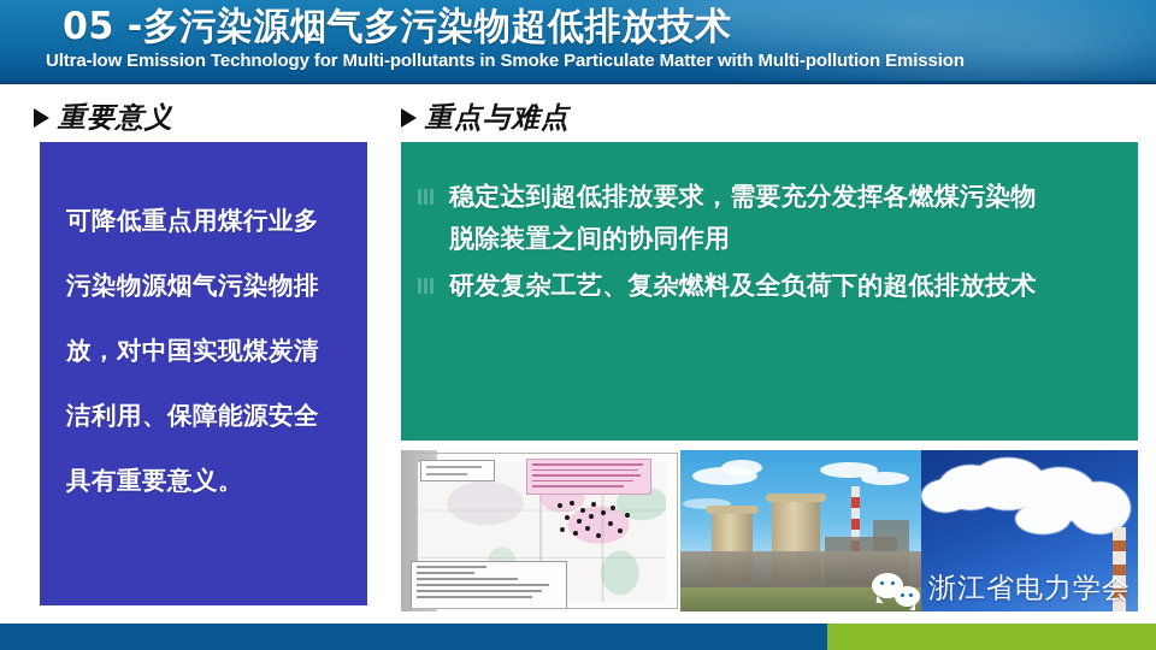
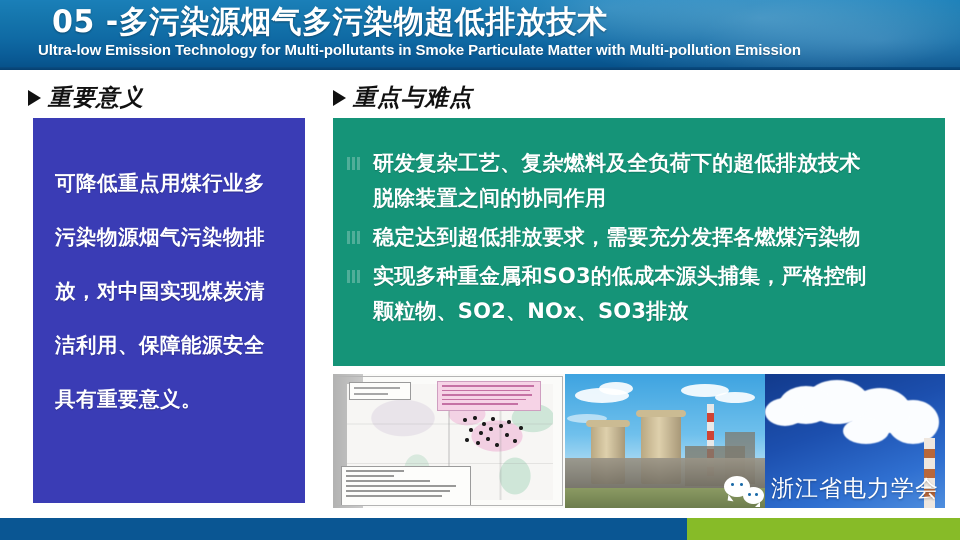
  05 -多污染源烟气多污染物超低排放技术
  Ultra-low Emission Technology for Multi-pollutants in Smoke Particulate Matter with Multi-pollution Emission
  重要意义
  重点与难点
  可降低重点用煤行业多
  污染物源烟气污染物排
  放，对中国实现煤炭清
  洁利用、保障能源安全
  具有重要意义。
- 稳定达到超低排放要求，需要充分发挥各燃煤污染物
+ 研发复杂工艺、复杂燃料及全负荷下的超低排放技术
  脱除装置之间的协同作用
- 研发复杂工艺、复杂燃料及全负荷下的超低排放技术
+ 稳定达到超低排放要求，需要充分发挥各燃煤污染物
+ 实现多种重金属和SO3的低成本源头捕集，严格控制
+ 颗粒物、SO2、NOx、SO3排放
  浙江省电力学会
